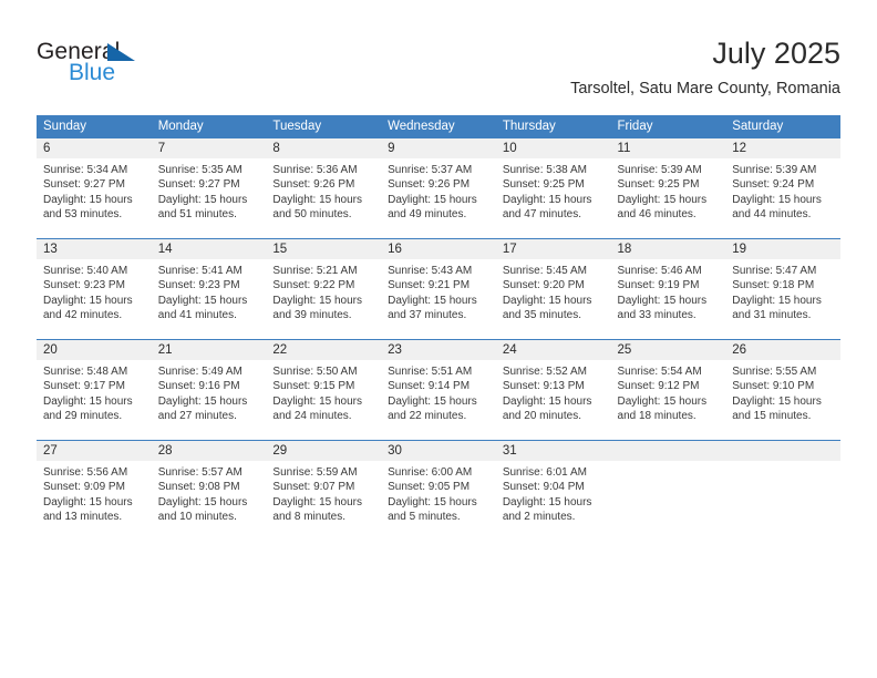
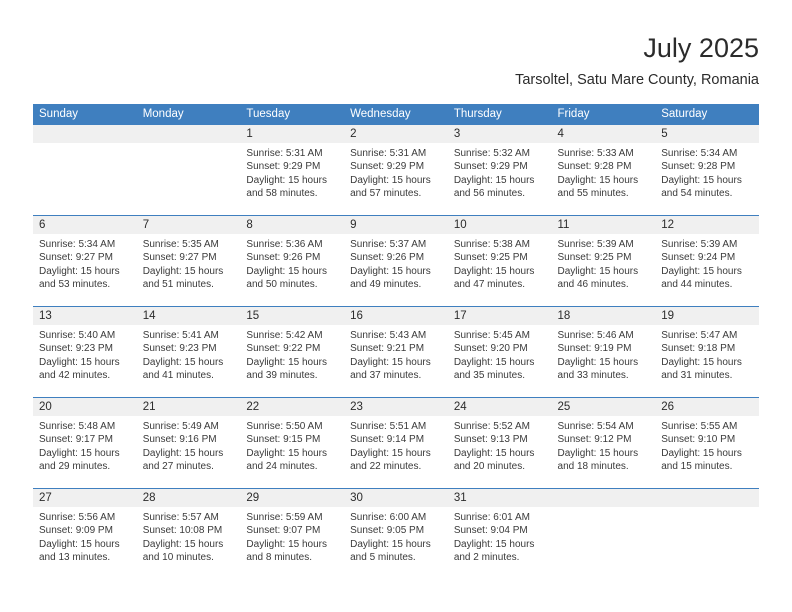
- General
- Blue
  July 2025
  Tarsoltel, Satu Mare County, Romania
  Sunday	Monday	Tuesday	Wednesday	Thursday	Friday	Saturday
+ 		1 Sunrise: 5:31 AM Sunset: 9:29 PM Daylight: 15 hours and 58 minutes.	2 Sunrise: 5:31 AM Sunset: 9:29 PM Daylight: 15 hours and 57 minutes.	3 Sunrise: 5:32 AM Sunset: 9:29 PM Daylight: 15 hours and 56 minutes.	4 Sunrise: 5:33 AM Sunset: 9:28 PM Daylight: 15 hours and 55 minutes.	5 Sunrise: 5:34 AM Sunset: 9:28 PM Daylight: 15 hours and 54 minutes.
  6 Sunrise: 5:34 AM Sunset: 9:27 PM Daylight: 15 hours and 53 minutes.	7 Sunrise: 5:35 AM Sunset: 9:27 PM Daylight: 15 hours and 51 minutes.	8 Sunrise: 5:36 AM Sunset: 9:26 PM Daylight: 15 hours and 50 minutes.	9 Sunrise: 5:37 AM Sunset: 9:26 PM Daylight: 15 hours and 49 minutes.	10 Sunrise: 5:38 AM Sunset: 9:25 PM Daylight: 15 hours and 47 minutes.	11 Sunrise: 5:39 AM Sunset: 9:25 PM Daylight: 15 hours and 46 minutes.	12 Sunrise: 5:39 AM Sunset: 9:24 PM Daylight: 15 hours and 44 minutes.
- 13 Sunrise: 5:40 AM Sunset: 9:23 PM Daylight: 15 hours and 42 minutes.	14 Sunrise: 5:41 AM Sunset: 9:23 PM Daylight: 15 hours and 41 minutes.	15 Sunrise: 5:21 AM Sunset: 9:22 PM Daylight: 15 hours and 39 minutes.	16 Sunrise: 5:43 AM Sunset: 9:21 PM Daylight: 15 hours and 37 minutes.	17 Sunrise: 5:45 AM Sunset: 9:20 PM Daylight: 15 hours and 35 minutes.	18 Sunrise: 5:46 AM Sunset: 9:19 PM Daylight: 15 hours and 33 minutes.	19 Sunrise: 5:47 AM Sunset: 9:18 PM Daylight: 15 hours and 31 minutes.
+ 13 Sunrise: 5:40 AM Sunset: 9:23 PM Daylight: 15 hours and 42 minutes.	14 Sunrise: 5:41 AM Sunset: 9:23 PM Daylight: 15 hours and 41 minutes.	15 Sunrise: 5:42 AM Sunset: 9:22 PM Daylight: 15 hours and 39 minutes.	16 Sunrise: 5:43 AM Sunset: 9:21 PM Daylight: 15 hours and 37 minutes.	17 Sunrise: 5:45 AM Sunset: 9:20 PM Daylight: 15 hours and 35 minutes.	18 Sunrise: 5:46 AM Sunset: 9:19 PM Daylight: 15 hours and 33 minutes.	19 Sunrise: 5:47 AM Sunset: 9:18 PM Daylight: 15 hours and 31 minutes.
  20 Sunrise: 5:48 AM Sunset: 9:17 PM Daylight: 15 hours and 29 minutes.	21 Sunrise: 5:49 AM Sunset: 9:16 PM Daylight: 15 hours and 27 minutes.	22 Sunrise: 5:50 AM Sunset: 9:15 PM Daylight: 15 hours and 24 minutes.	23 Sunrise: 5:51 AM Sunset: 9:14 PM Daylight: 15 hours and 22 minutes.	24 Sunrise: 5:52 AM Sunset: 9:13 PM Daylight: 15 hours and 20 minutes.	25 Sunrise: 5:54 AM Sunset: 9:12 PM Daylight: 15 hours and 18 minutes.	26 Sunrise: 5:55 AM Sunset: 9:10 PM Daylight: 15 hours and 15 minutes.
- 27 Sunrise: 5:56 AM Sunset: 9:09 PM Daylight: 15 hours and 13 minutes.	28 Sunrise: 5:57 AM Sunset: 9:08 PM Daylight: 15 hours and 10 minutes.	29 Sunrise: 5:59 AM Sunset: 9:07 PM Daylight: 15 hours and 8 minutes.	30 Sunrise: 6:00 AM Sunset: 9:05 PM Daylight: 15 hours and 5 minutes.	31 Sunrise: 6:01 AM Sunset: 9:04 PM Daylight: 15 hours and 2 minutes.
+ 27 Sunrise: 5:56 AM Sunset: 9:09 PM Daylight: 15 hours and 13 minutes.	28 Sunrise: 5:57 AM Sunset: 10:08 PM Daylight: 15 hours and 10 minutes.	29 Sunrise: 5:59 AM Sunset: 9:07 PM Daylight: 15 hours and 8 minutes.	30 Sunrise: 6:00 AM Sunset: 9:05 PM Daylight: 15 hours and 5 minutes.	31 Sunrise: 6:01 AM Sunset: 9:04 PM Daylight: 15 hours and 2 minutes.
